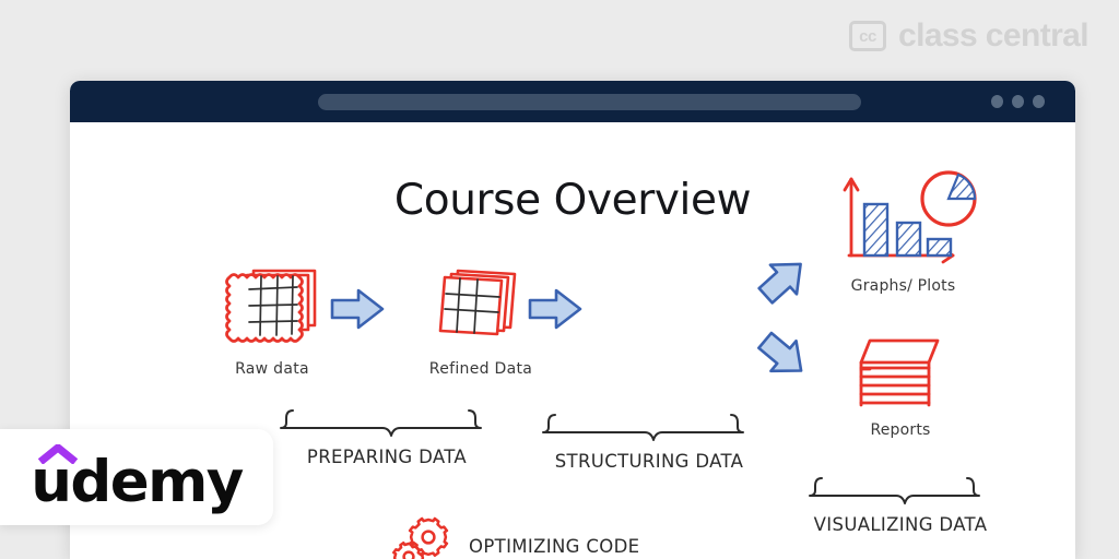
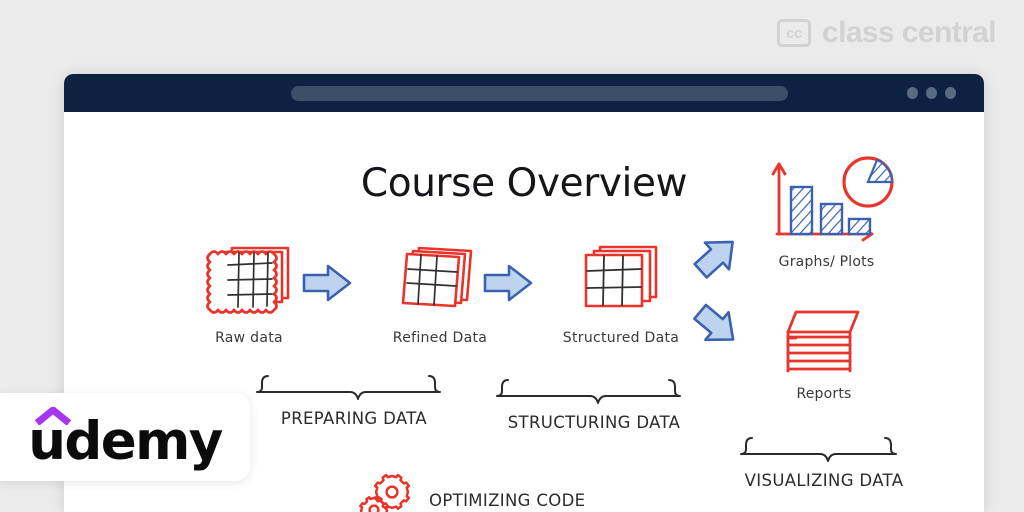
  cc
  class central
  Course Overview
  Raw data
  Refined Data
+ Structured Data
  Graphs/ Plots
  Reports
  PREPARING DATA
  STRUCTURING DATA
  VISUALIZING DATA
  OPTIMIZING CODE
  udemy
